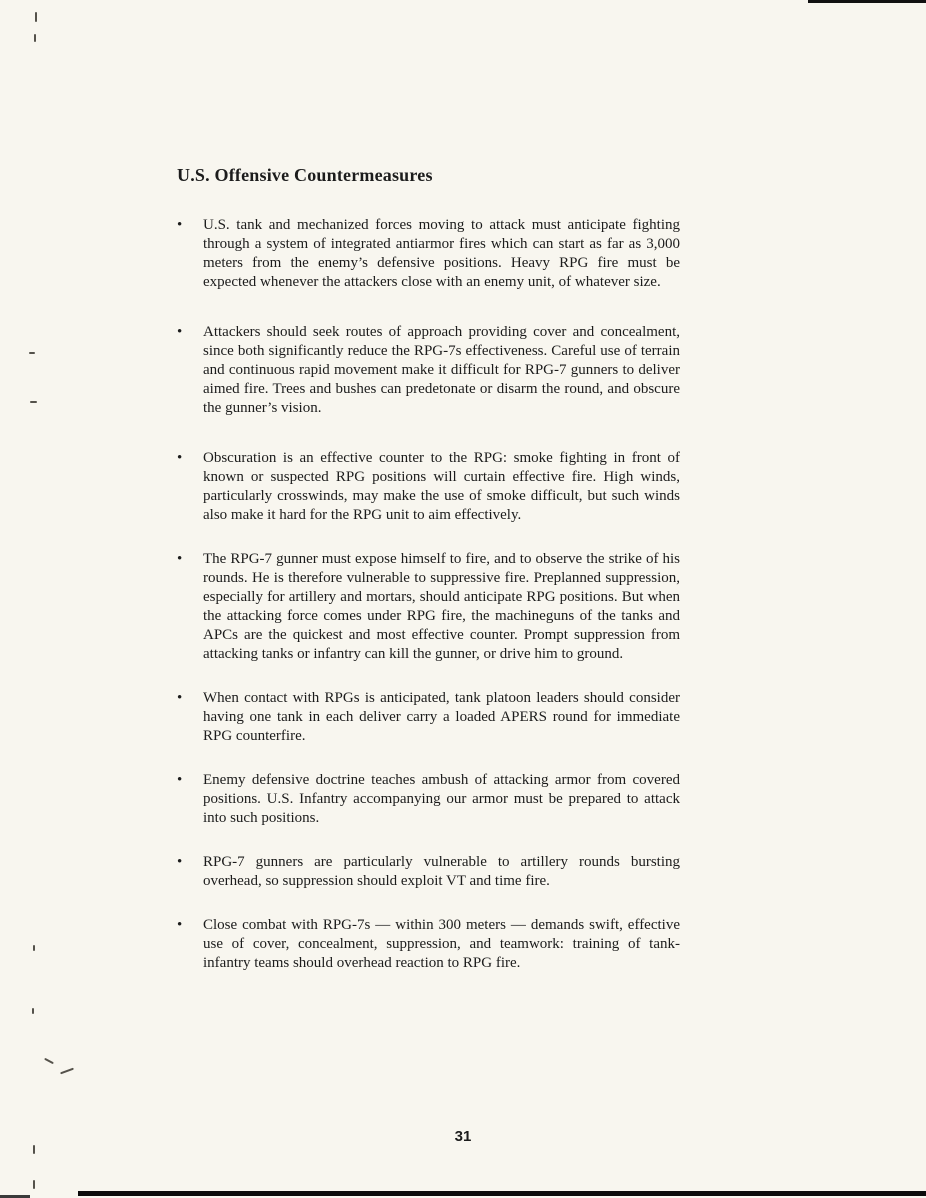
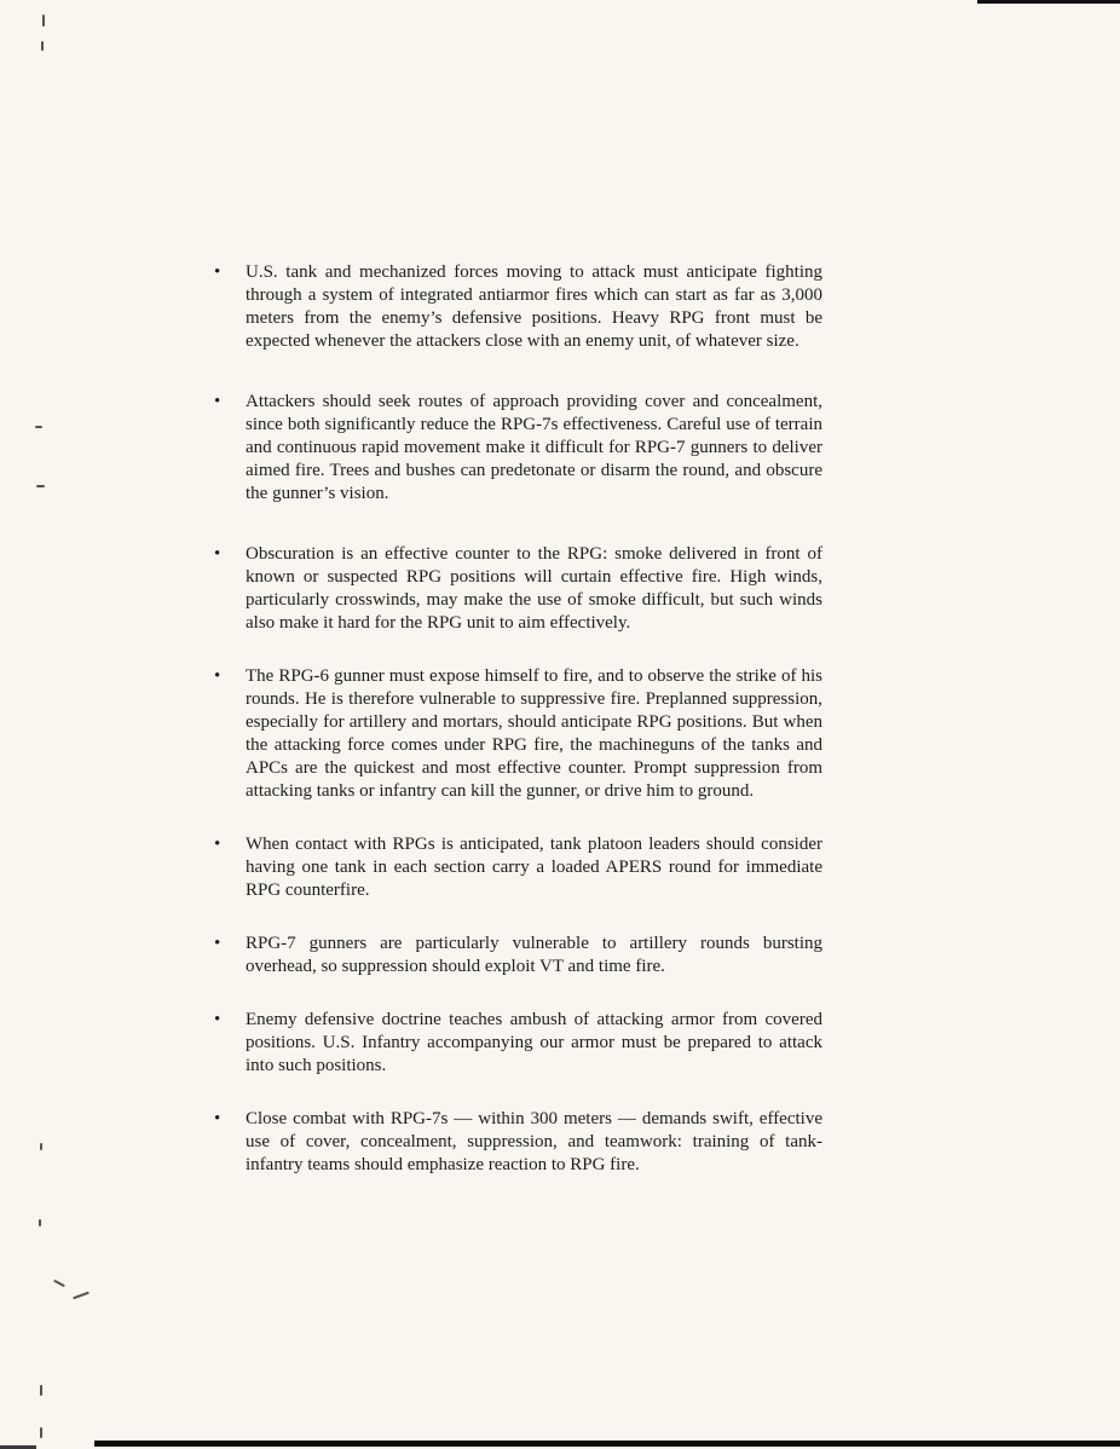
- U.S. Offensive Countermeasures
  •
- U.S. tank and mechanized forces moving to attack must anticipate fighting through a system of integrated antiarmor fires which can start as far as 3,000 meters from the enemy’s defensive positions. Heavy RPG fire must be expected whenever the attackers close with an enemy unit, of whatever size.
+ U.S. tank and mechanized forces moving to attack must anticipate fighting through a system of integrated antiarmor fires which can start as far as 3,000 meters from the enemy’s defensive positions. Heavy RPG front must be expected whenever the attackers close with an enemy unit, of whatever size.
  •
  Attackers should seek routes of approach providing cover and concealment, since both significantly reduce the RPG-7s effectiveness. Careful use of terrain and continuous rapid movement make it difficult for RPG-7 gunners to deliver aimed fire. Trees and bushes can predetonate or disarm the round, and obscure the gunner’s vision.
  •
- Obscuration is an effective counter to the RPG: smoke fighting in front of known or suspected RPG positions will curtain effective fire. High winds, particularly crosswinds, may make the use of smoke difficult, but such winds also make it hard for the RPG unit to aim effectively.
+ Obscuration is an effective counter to the RPG: smoke delivered in front of known or suspected RPG positions will curtain effective fire. High winds, particularly crosswinds, may make the use of smoke difficult, but such winds also make it hard for the RPG unit to aim effectively.
  •
- The RPG-7 gunner must expose himself to fire, and to observe the strike of his rounds. He is therefore vulnerable to suppressive fire. Preplanned suppression, especially for artillery and mortars, should anticipate RPG positions. But when the attacking force comes under RPG fire, the machineguns of the tanks and APCs are the quickest and most effective counter. Prompt suppression from attacking tanks or infantry can kill the gunner, or drive him to ground.
+ The RPG-6 gunner must expose himself to fire, and to observe the strike of his rounds. He is therefore vulnerable to suppressive fire. Preplanned suppression, especially for artillery and mortars, should anticipate RPG positions. But when the attacking force comes under RPG fire, the machineguns of the tanks and APCs are the quickest and most effective counter. Prompt suppression from attacking tanks or infantry can kill the gunner, or drive him to ground.
  •
- When contact with RPGs is anticipated, tank platoon leaders should consider having one tank in each deliver carry a loaded APERS round for immediate RPG counterfire.
+ When contact with RPGs is anticipated, tank platoon leaders should consider having one tank in each section carry a loaded APERS round for immediate RPG counterfire.
  •
- Enemy defensive doctrine teaches ambush of attacking armor from covered positions. U.S. Infantry accompanying our armor must be prepared to attack into such positions.
+ RPG-7 gunners are particularly vulnerable to artillery rounds bursting overhead, so suppression should exploit VT and time fire.
  •
- RPG-7 gunners are particularly vulnerable to artillery rounds bursting overhead, so suppression should exploit VT and time fire.
+ Enemy defensive doctrine teaches ambush of attacking armor from covered positions. U.S. Infantry accompanying our armor must be prepared to attack into such positions.
  •
- Close combat with RPG-7s — within 300 meters — demands swift, effective use of cover, concealment, suppression, and teamwork: training of tank-infantry teams should overhead reaction to RPG fire.
+ Close combat with RPG-7s — within 300 meters — demands swift, effective use of cover, concealment, suppression, and teamwork: training of tank-infantry teams should emphasize reaction to RPG fire.
- 31
